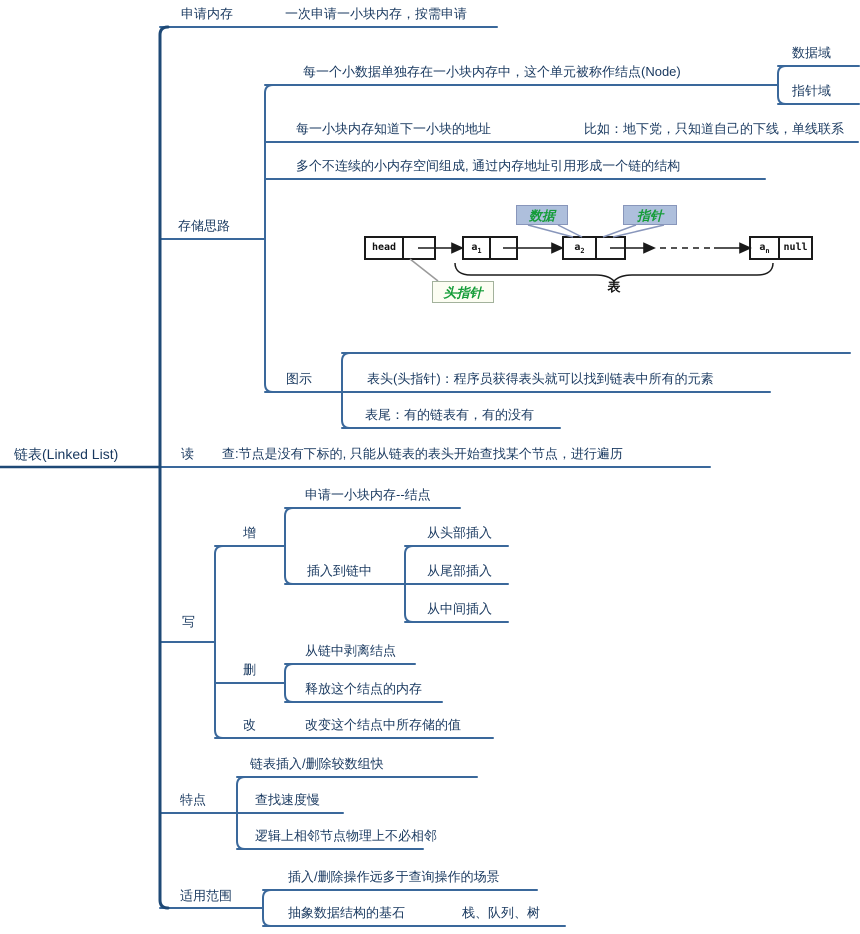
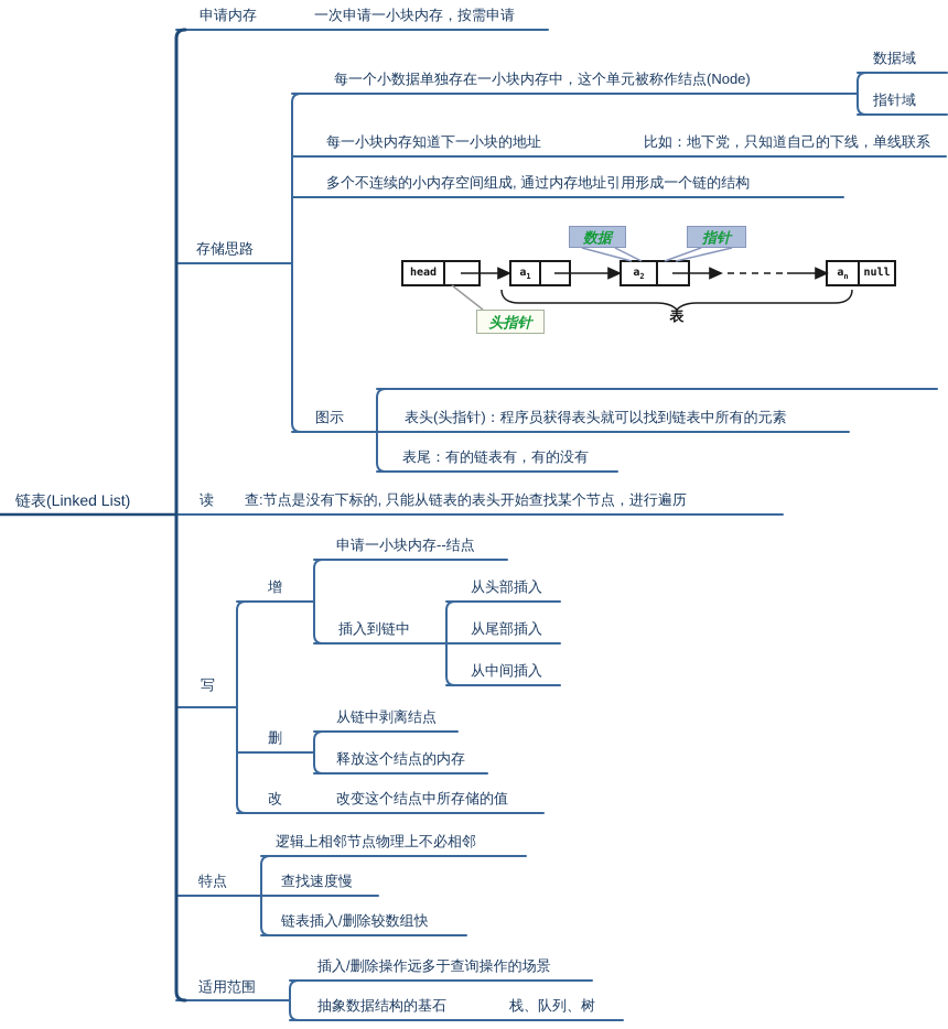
  链表(Linked List)
  申请内存
  一次申请一小块内存，按需申请
  存储思路
  每一个小数据单独存在一小块内存中，这个单元被称作结点(Node)
  数据域
  指针域
  每一小块内存知道下一小块的地址
  比如：地下党，只知道自己的下线，单线联系
  多个不连续的小内存空间组成, 通过内存地址引用形成一个链的结构
  图示
  表头(头指针)：程序员获得表头就可以找到链表中所有的元素
  表尾：有的链表有，有的没有
  读
  查:节点是没有下标的, 只能从链表的表头开始查找某个节点，进行遍历
  写
  申请一小块内存--结点
  增
  从头部插入
  插入到链中
  从尾部插入
  从中间插入
  从链中剥离结点
  删
  释放这个结点的内存
  改
  改变这个结点中所存储的值
- 链表插入/删除较数组快
+ 逻辑上相邻节点物理上不必相邻
  特点
  查找速度慢
- 逻辑上相邻节点物理上不必相邻
+ 链表插入/删除较数组快
  插入/删除操作远多于查询操作的场景
  适用范围
  抽象数据结构的基石
  栈、队列、树
  head
  a1
  a2
  an
  null
  数据
  指针
  头指针
  表
